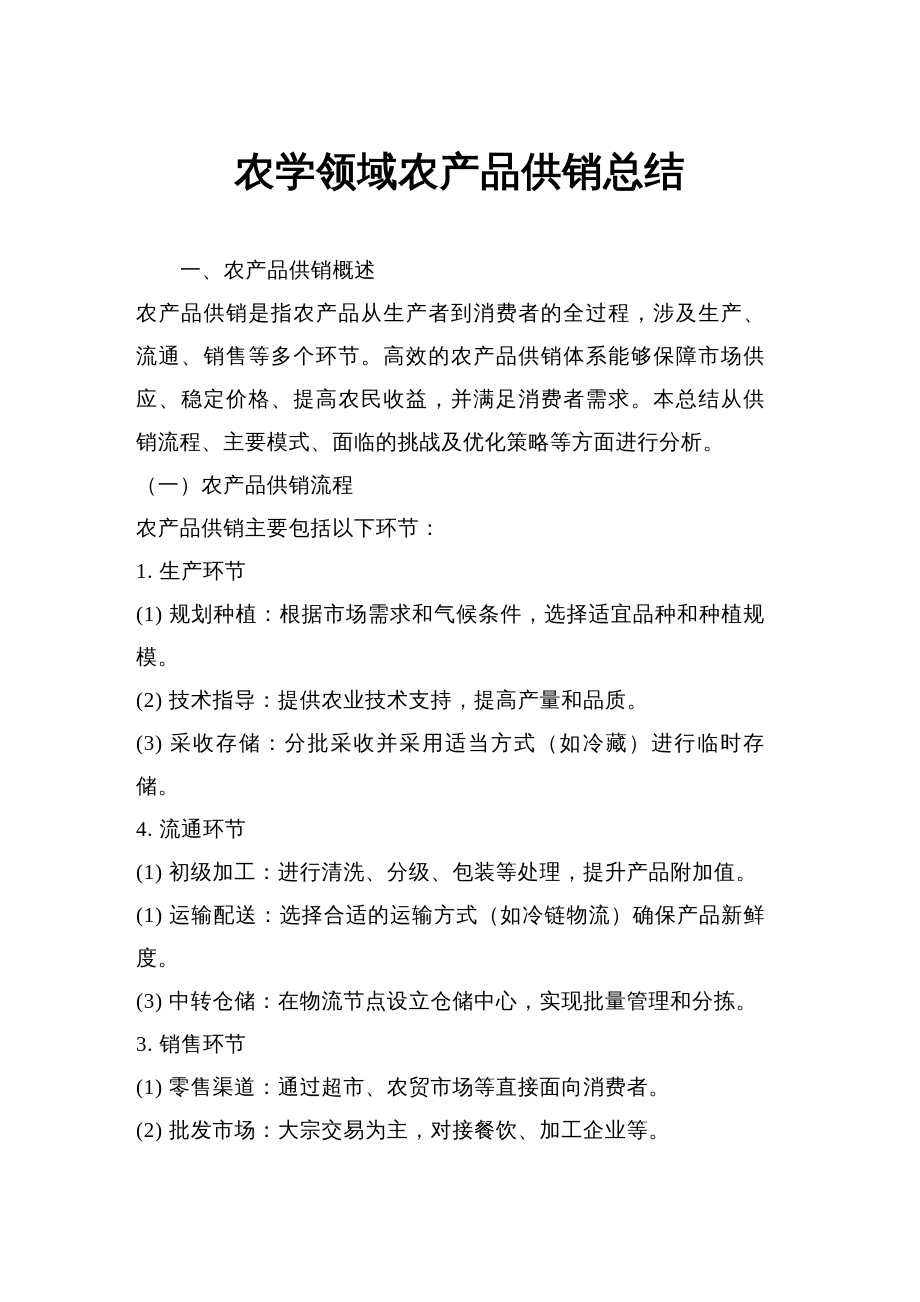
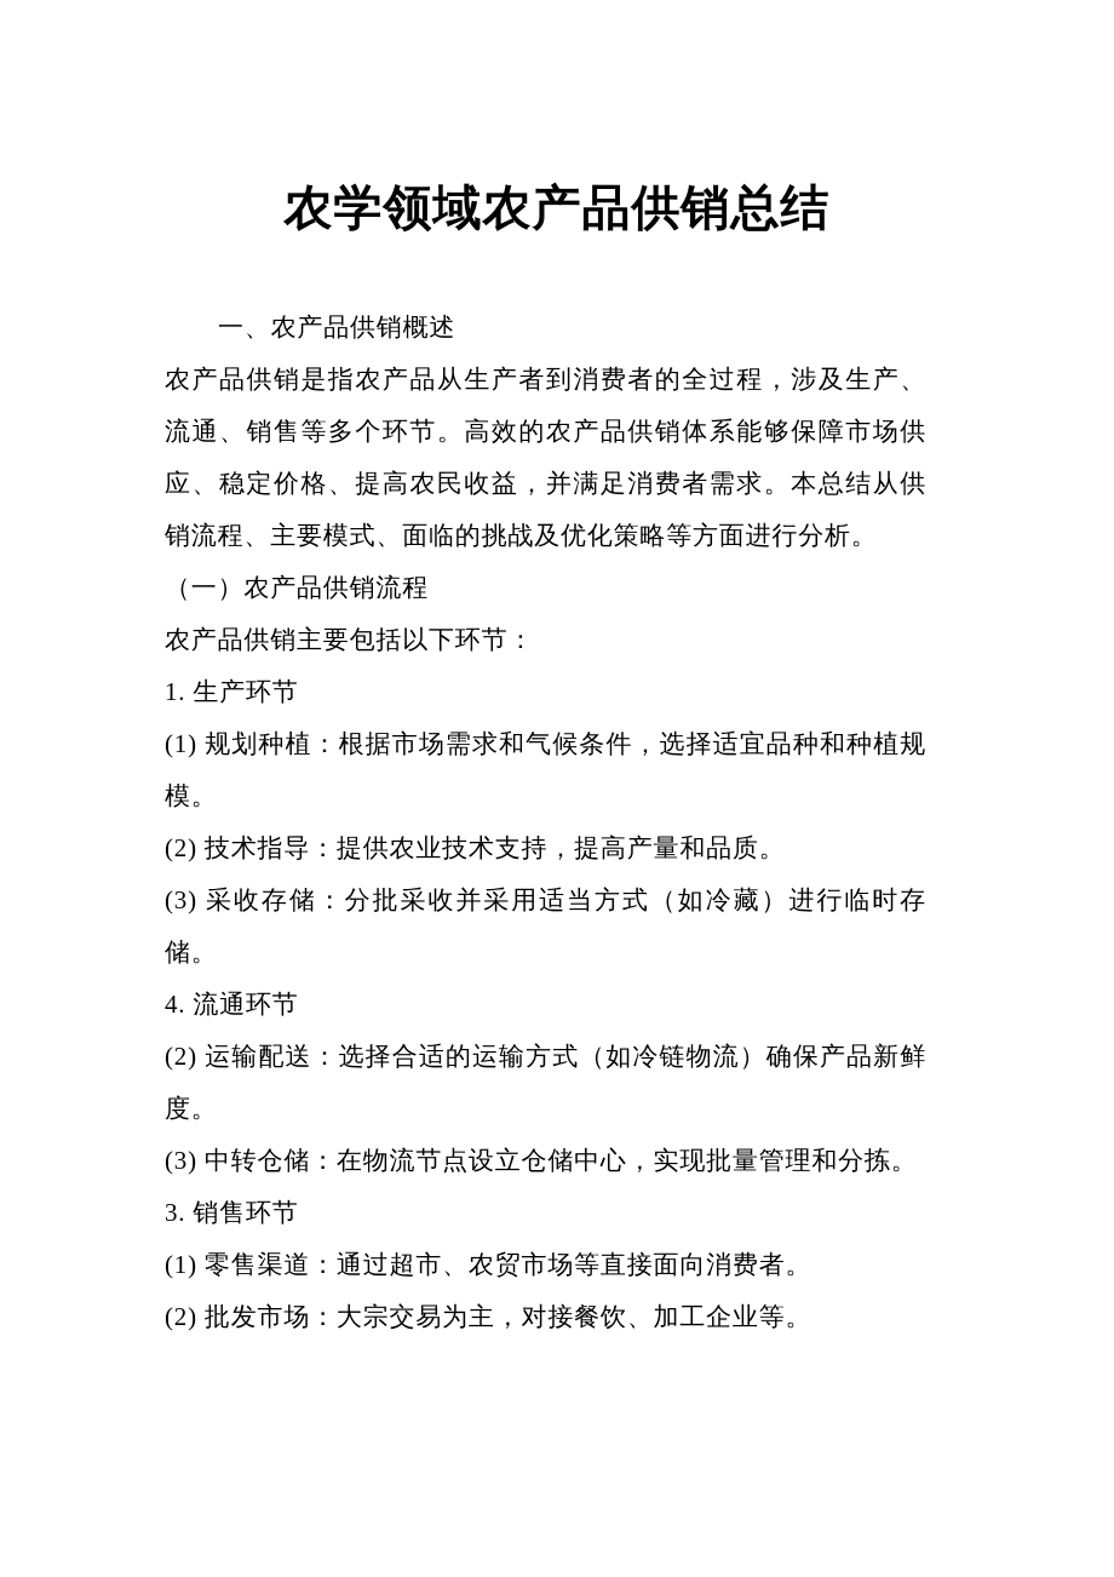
  农学领域农产品供销总结
  一、农产品供销概述
  农产品供销是指农产品从生产者到消费者的全过程，涉及生产、流通、销售等多个环节。高效的农产品供销体系能够保障市场供应、稳定价格、提高农民收益，并满足消费者需求。本总结从供销流程、主要模式、面临的挑战及优化策略等方面进行分析。
  （一）农产品供销流程
  农产品供销主要包括以下环节：
  1. 生产环节
  (1) 规划种植：根据市场需求和气候条件，选择适宜品种和种植规模。
  (2) 技术指导：提供农业技术支持，提高产量和品质。
  (3) 采收存储：分批采收并采用适当方式（如冷藏）进行临时存储。
  4. 流通环节
- (1) 初级加工：进行清洗、分级、包装等处理，提升产品附加值。
- (1) 运输配送：选择合适的运输方式（如冷链物流）确保产品新鲜度。
+ (2) 运输配送：选择合适的运输方式（如冷链物流）确保产品新鲜度。
  (3) 中转仓储：在物流节点设立仓储中心，实现批量管理和分拣。
  3. 销售环节
  (1) 零售渠道：通过超市、农贸市场等直接面向消费者。
  (2) 批发市场：大宗交易为主，对接餐饮、加工企业等。
